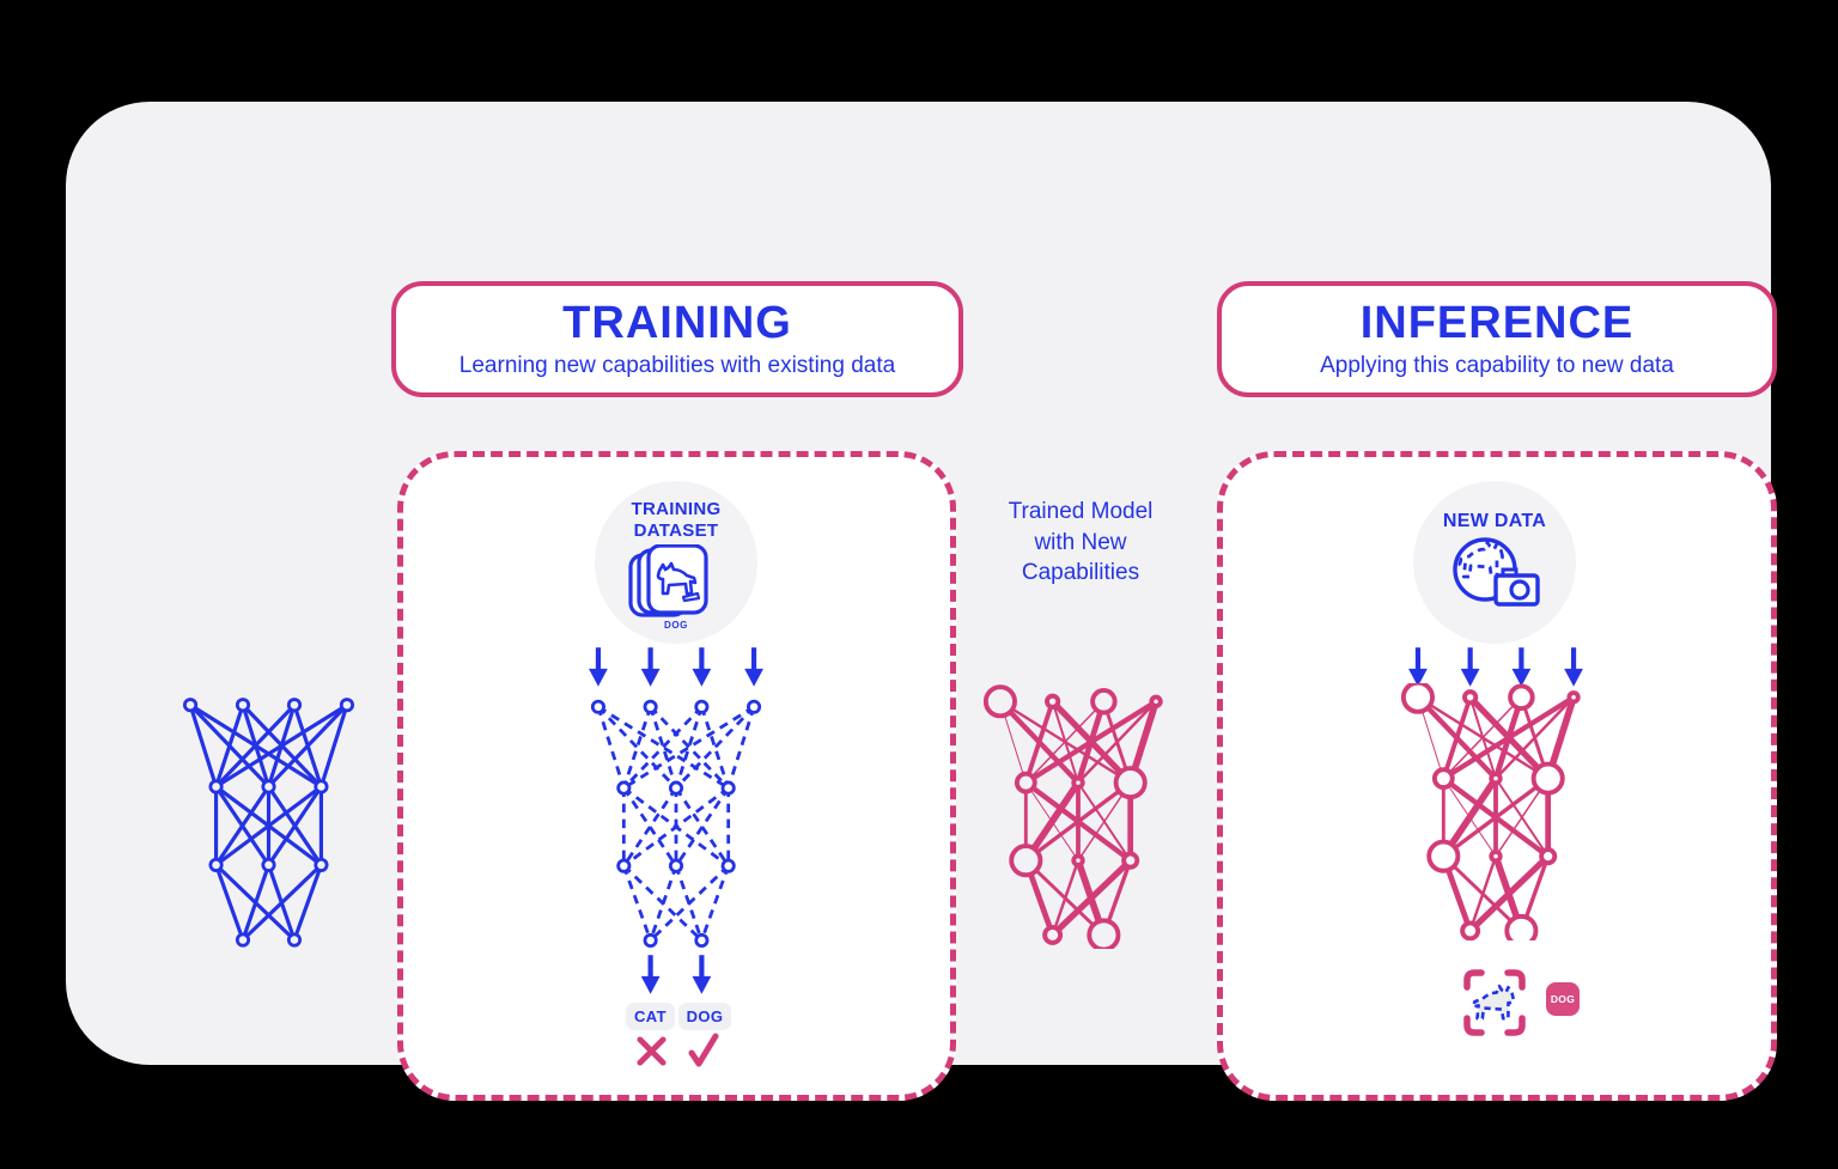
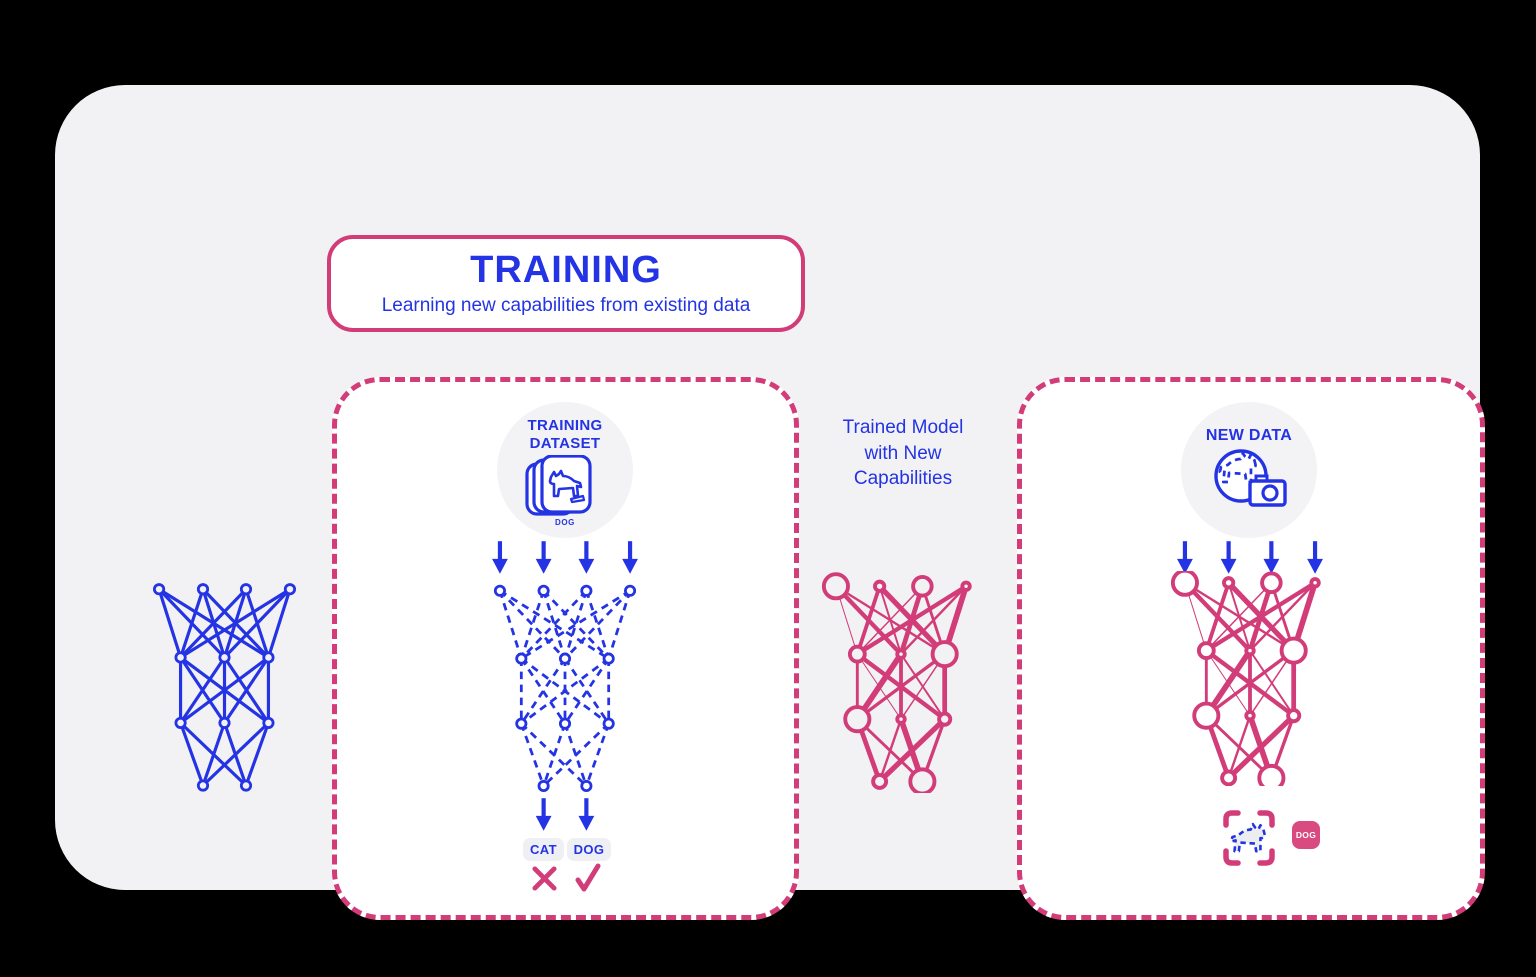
  TRAINING
- Learning new capabilities with existing data
+ Learning new capabilities from existing data
- INFERENCE
- Applying this capability to new data
  TRAINING
  DATASET
  DOG
  CAT
  DOG
  Trained Model
  with New
  Capabilities
  NEW DATA
  DOG
